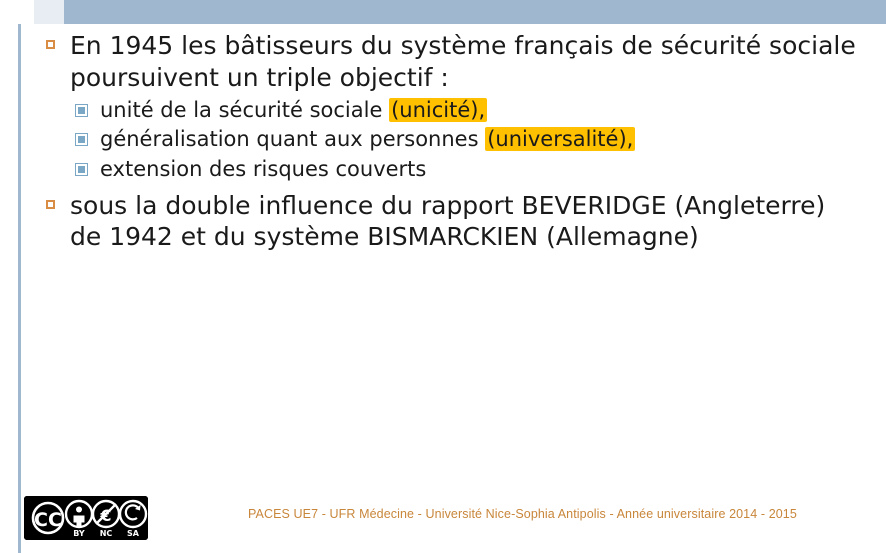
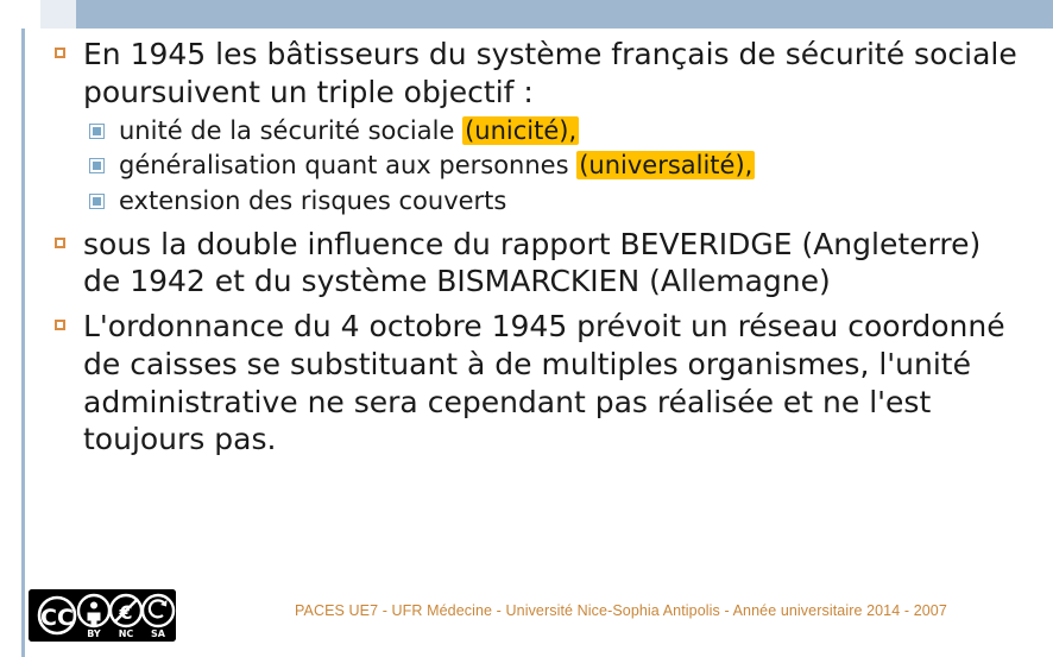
  En 1945 les bâtisseurs du système français de sécurité sociale poursuivent un triple objectif :
  unité de la sécurité sociale (unicité),
  généralisation quant aux personnes (universalité),
  extension des risques couverts
  sous la double influence du rapport BEVERIDGE (Angleterre) de 1942 et du système BISMARCKIEN (Allemagne)
+ L'ordonnance du 4 octobre 1945 prévoit un réseau coordonné de caisses se substituant à de multiples organismes, l'unité administrative ne sera cependant pas réalisée et ne l'est toujours pas.
- PACES UE7 - UFR Médecine - Université Nice-Sophia Antipolis - Année universitaire 2014 - 2015
+ PACES UE7 - UFR Médecine - Université Nice-Sophia Antipolis - Année universitaire 2014 - 2007
  CC
  BY
  NC
  SA
